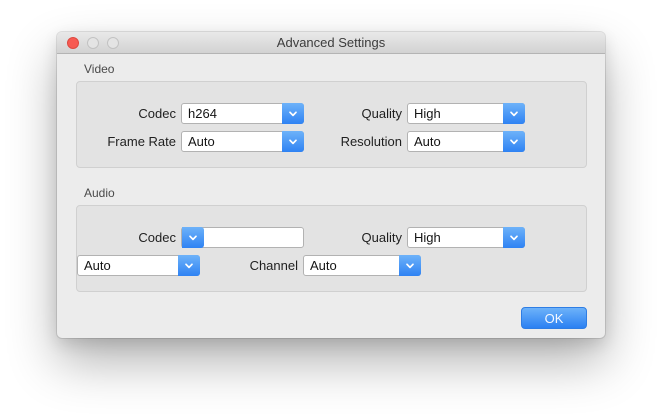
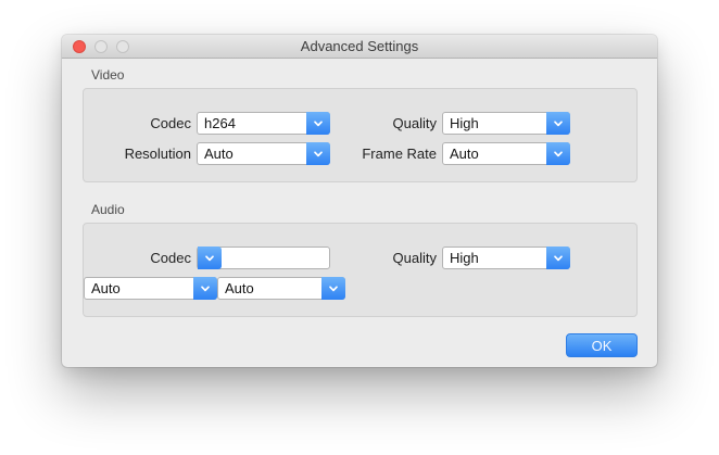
  Advanced Settings
  Video
  Codec
  h264
  Quality
  High
- Frame Rate
+ Resolution
  Auto
- Resolution
+ Frame Rate
  Auto
  Audio
  Codec
  Quality
  High
  Auto
- Channel
  Auto
  OK
